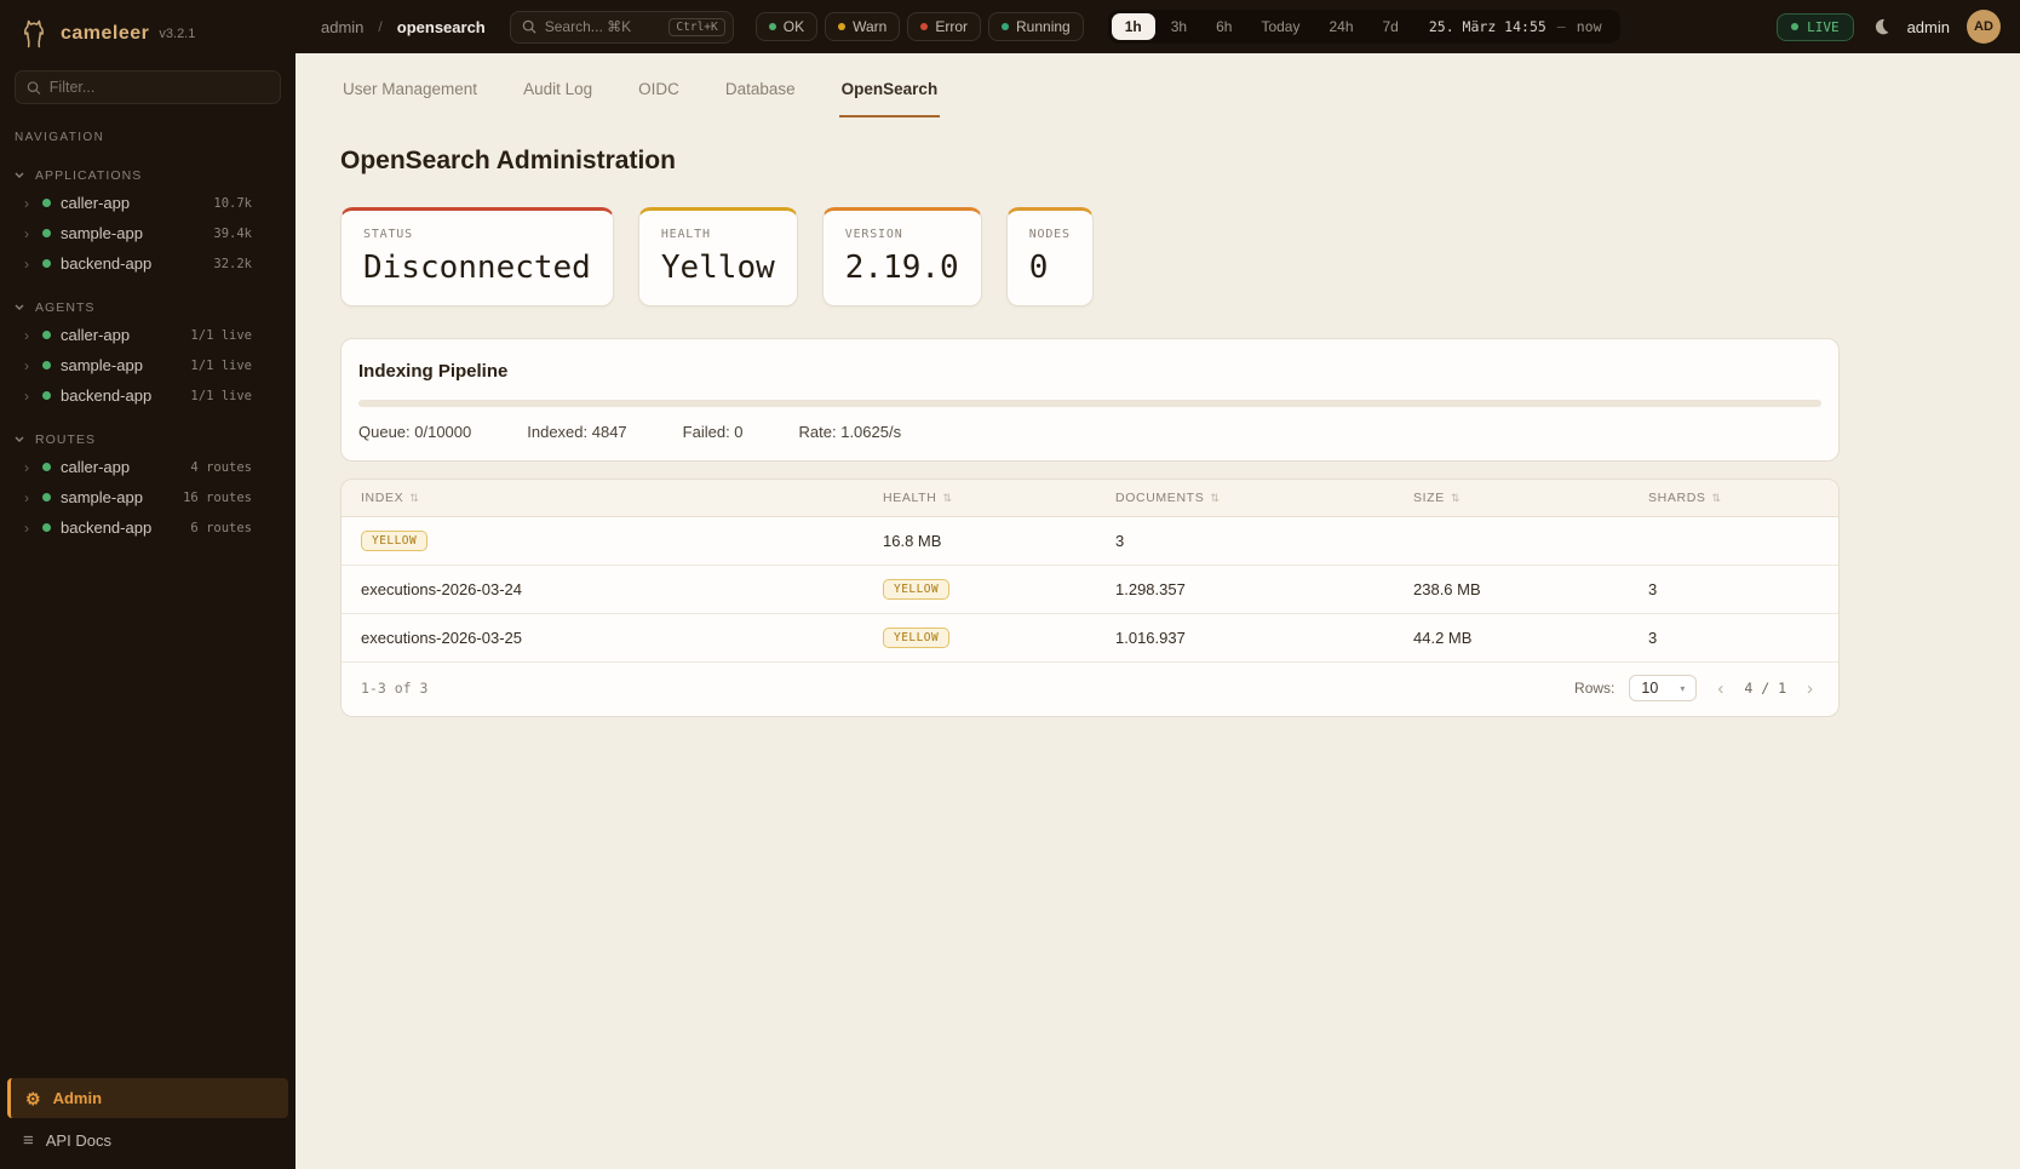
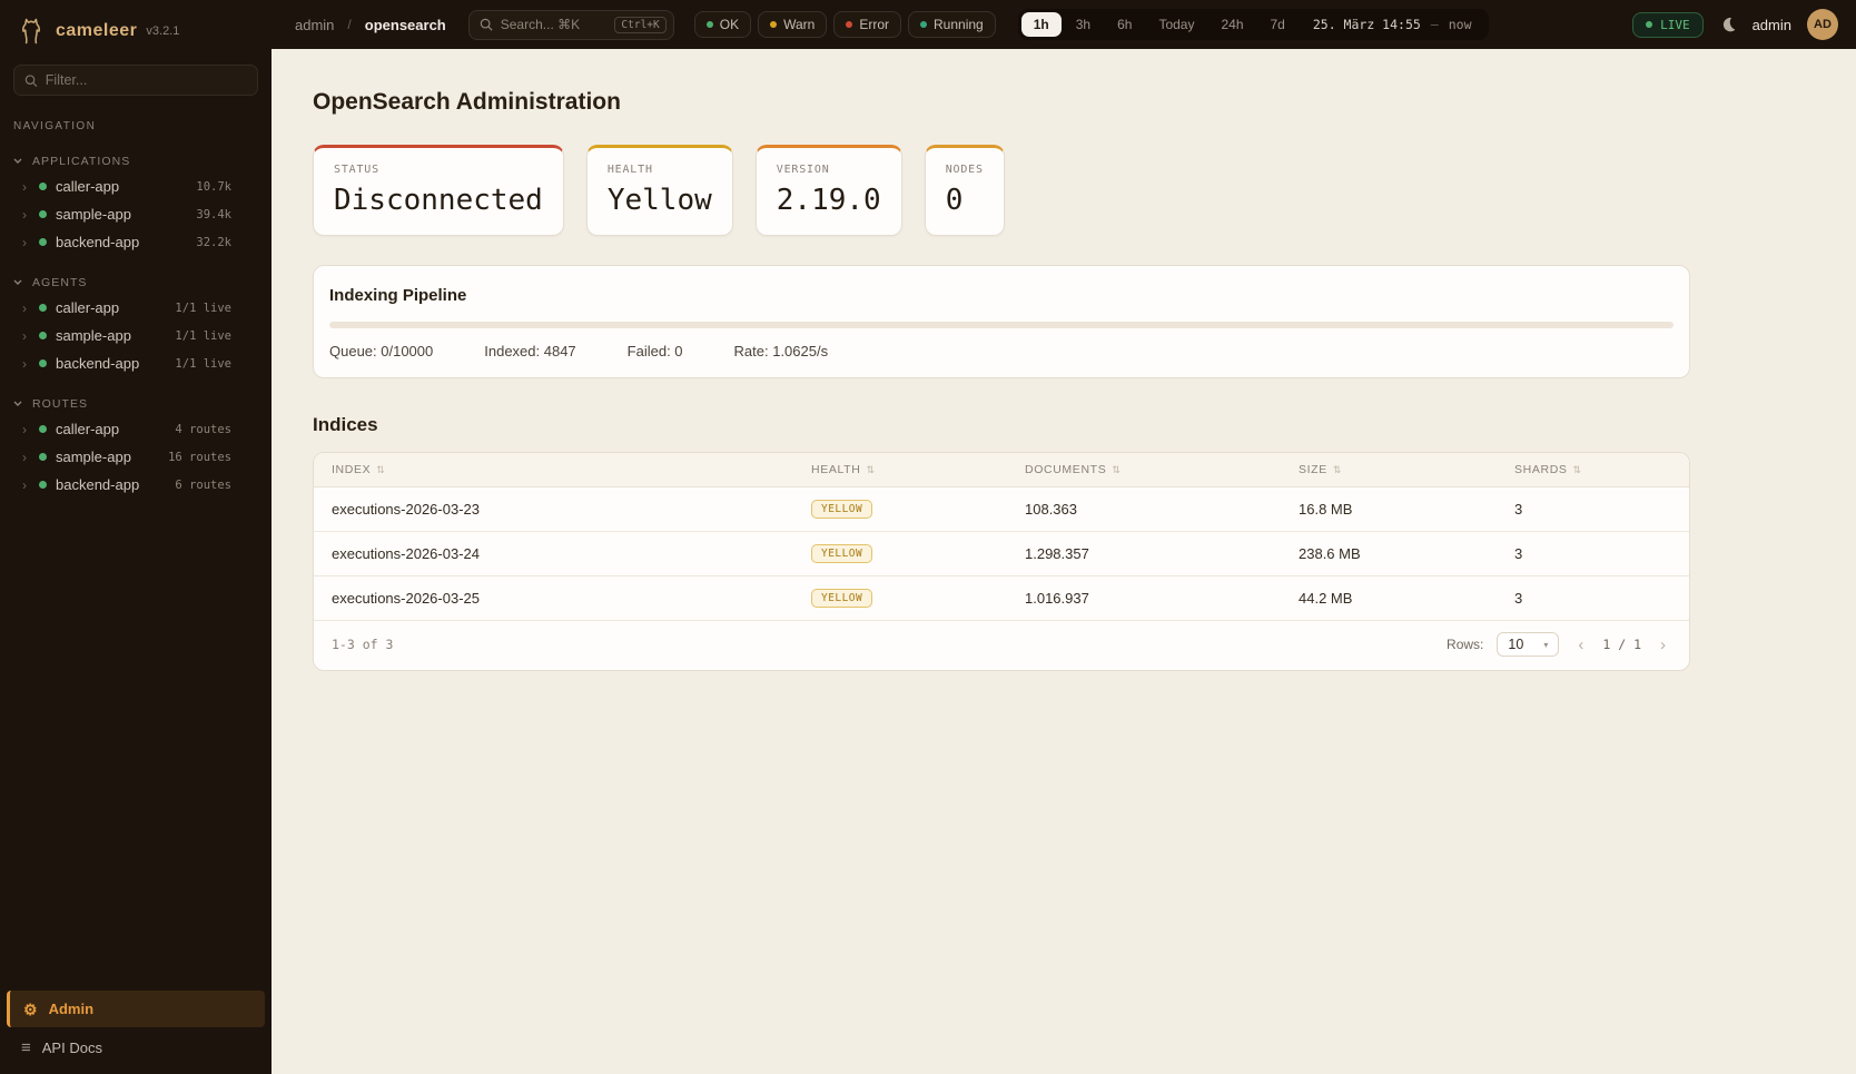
  cameleer
  v3.2.1
  Filter...
  NAVIGATION
  APPLICATIONS
  ›
  caller-app
  10.7k
  ›
  sample-app
  39.4k
  ›
  backend-app
  32.2k
  AGENTS
  ›
  caller-app
  1/1 live
  ›
  sample-app
  1/1 live
  ›
  backend-app
  1/1 live
  ROUTES
  ›
  caller-app
  4 routes
  ›
  sample-app
  16 routes
  ›
  backend-app
  6 routes
  ⚙
  Admin
  ≡
  API Docs
  admin
  /
  opensearch
  Search... ⌘K
  Ctrl+K
  OK
  Warn
  Error
  Running
  1h
  3h
  6h
  Today
  24h
  7d
  25. März 14:55
  —
  now
  LIVE
  admin
  AD
- User Management
- Audit Log
- OIDC
- Database
- OpenSearch
  OpenSearch Administration
  STATUS
  Disconnected
  HEALTH
  Yellow
  VERSION
  2.19.0
  NODES
  0
  Indexing Pipeline
  Queue: 0/10000
  Indexed: 4847
  Failed: 0
  Rate: 1.0625/s
+ Indices
  INDEX
  ⇅
  HEALTH
  ⇅
  DOCUMENTS
  ⇅
  SIZE
  ⇅
  SHARDS
  ⇅
+ executions-2026-03-23
  YELLOW
+ 108.363
  16.8 MB
  3
  executions-2026-03-24
  YELLOW
  1.298.357
  238.6 MB
  3
  executions-2026-03-25
  YELLOW
  1.016.937
  44.2 MB
  3
  1-3 of 3
  Rows:
  10
  ▾
  ‹
- 4 / 1
+ 1 / 1
  ›
